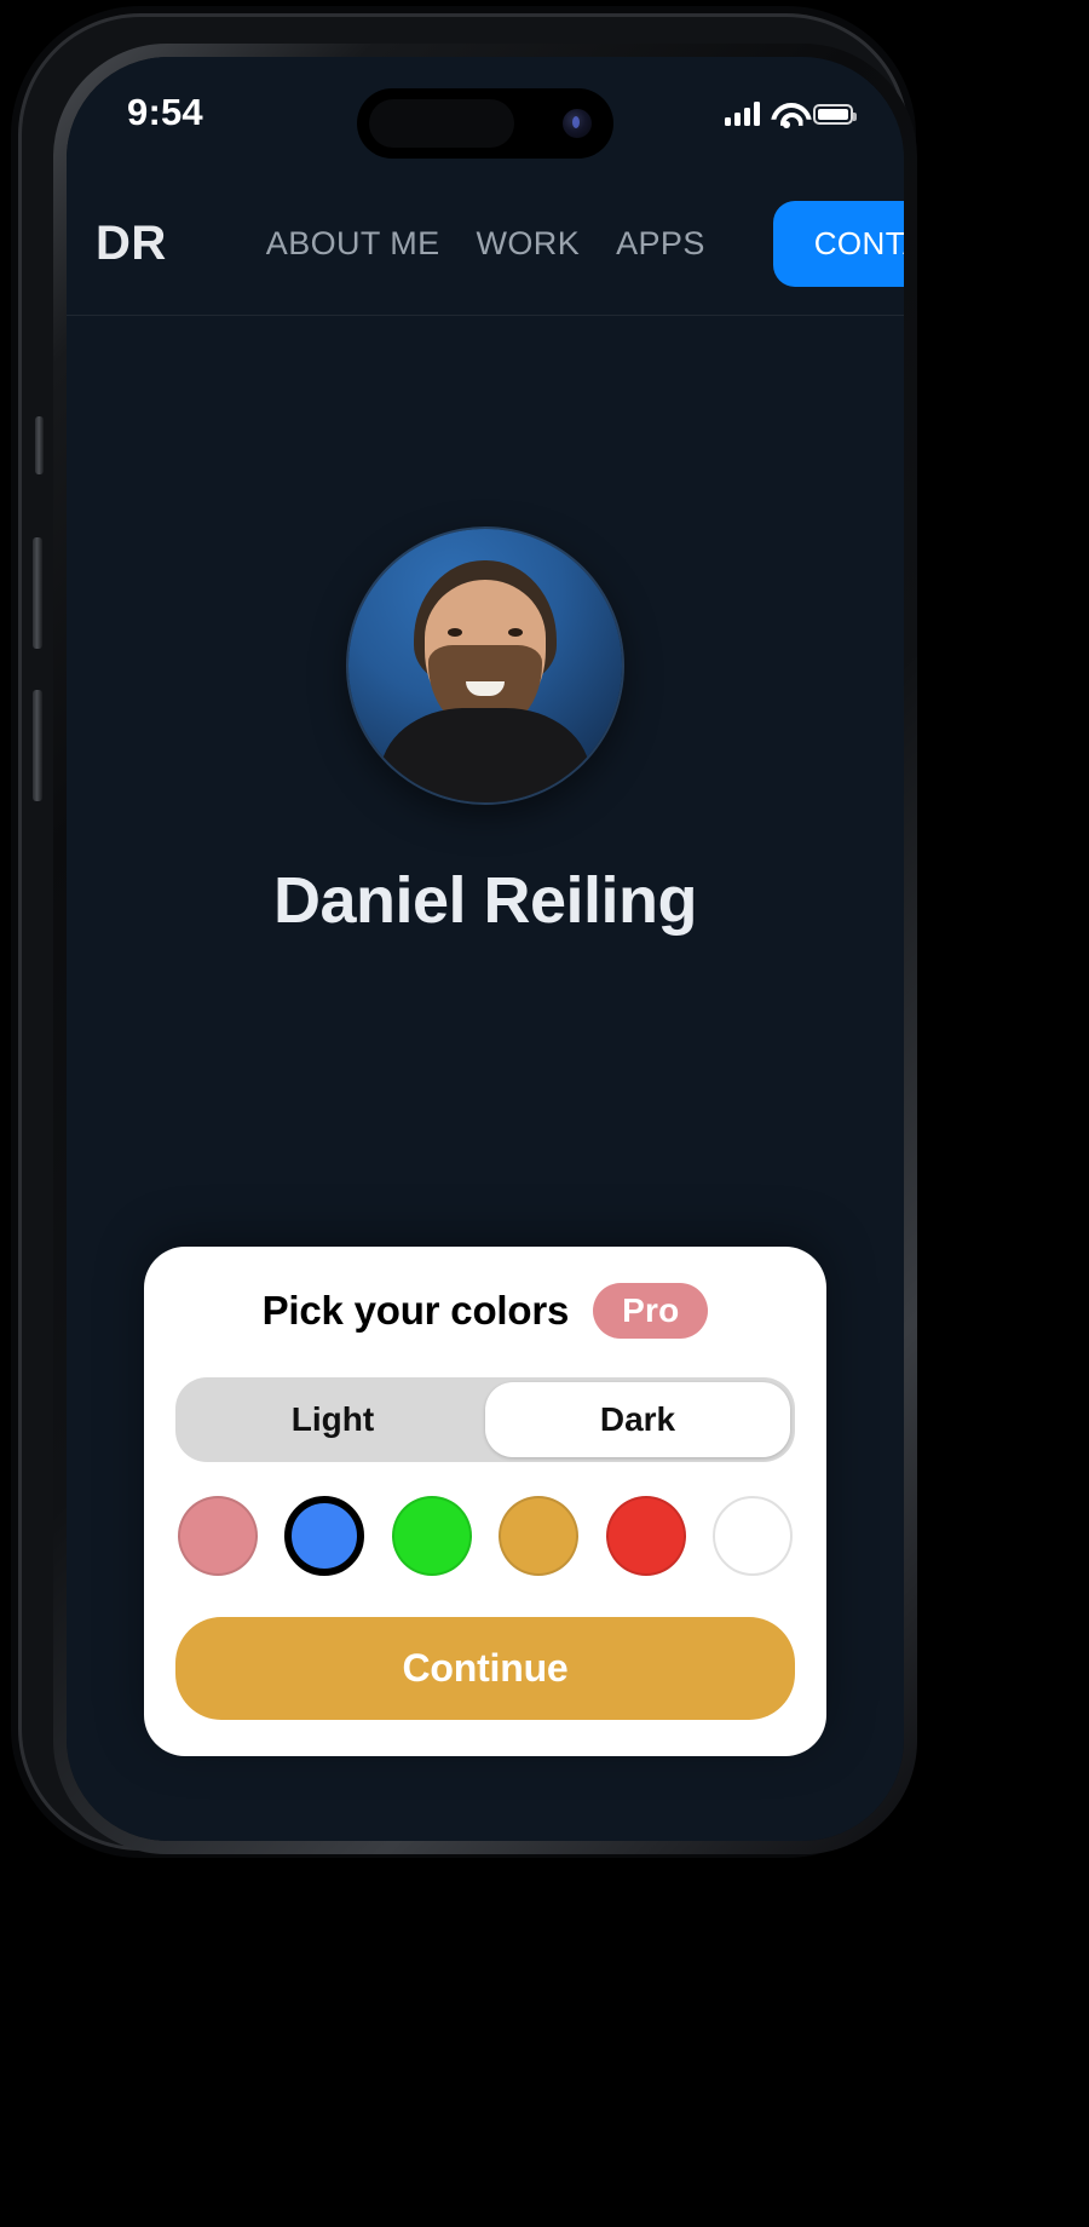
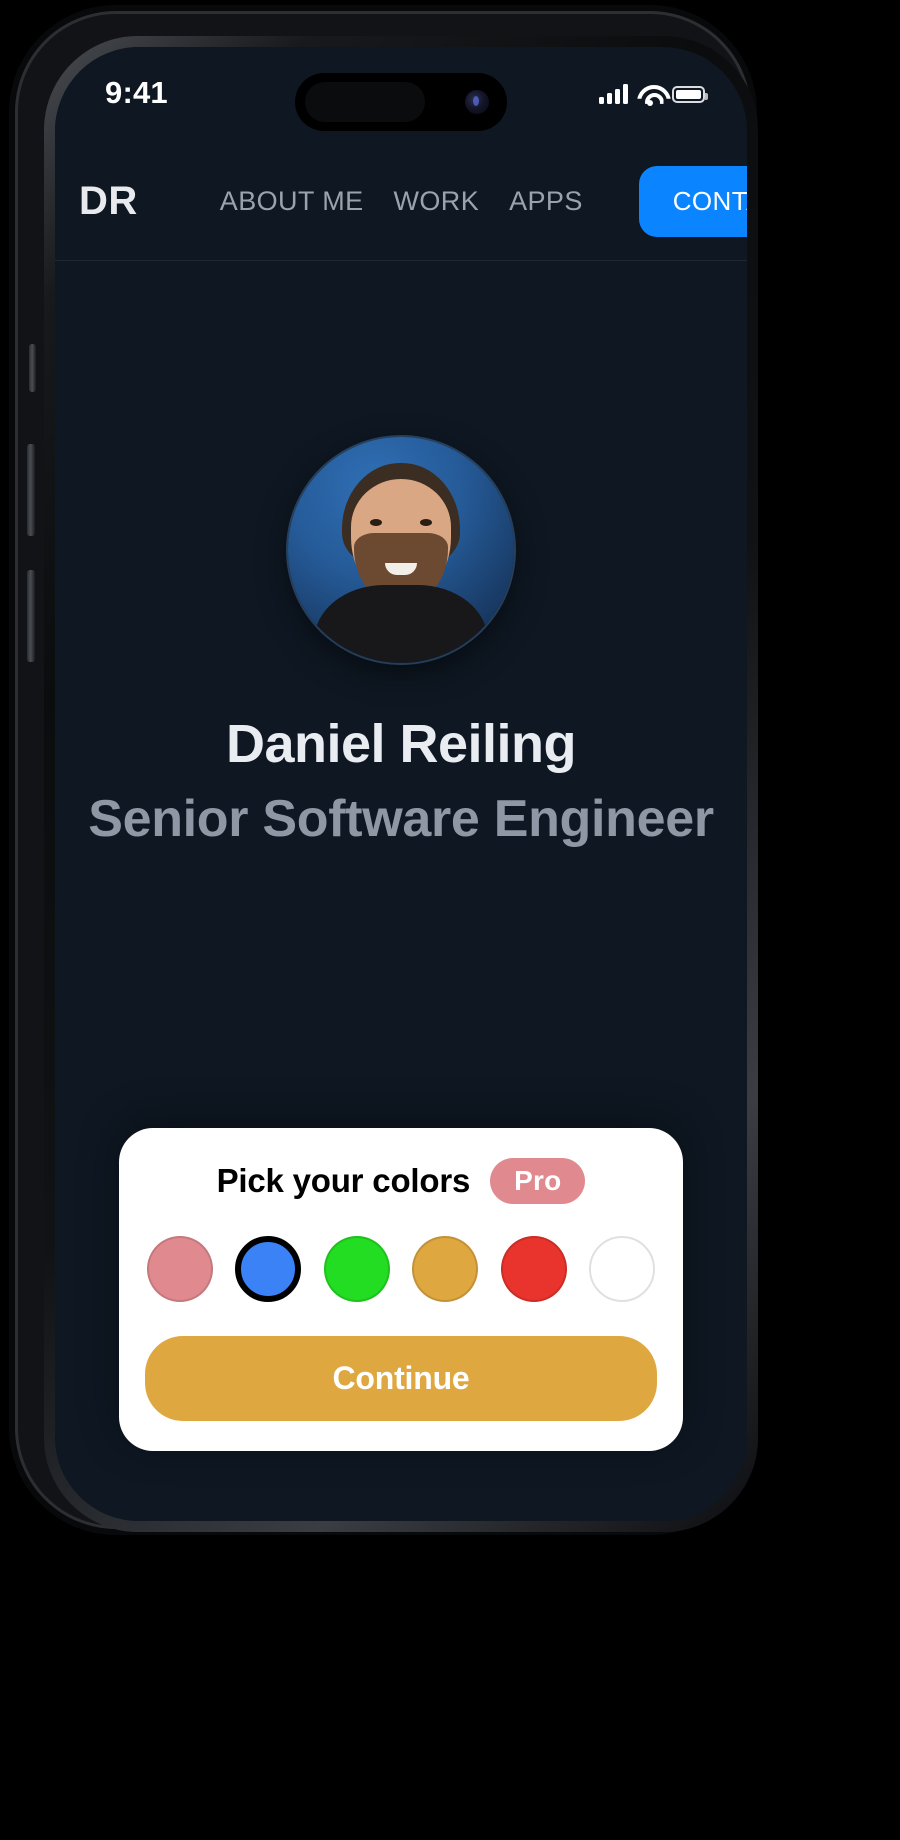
- 9:54
+ 9:41
  DR
  ABOUT ME
  WORK
  APPS
  Daniel Reiling
+ Senior Software Engineer
  Pick your colors
  Pro
- Light
- Dark
  Continue
